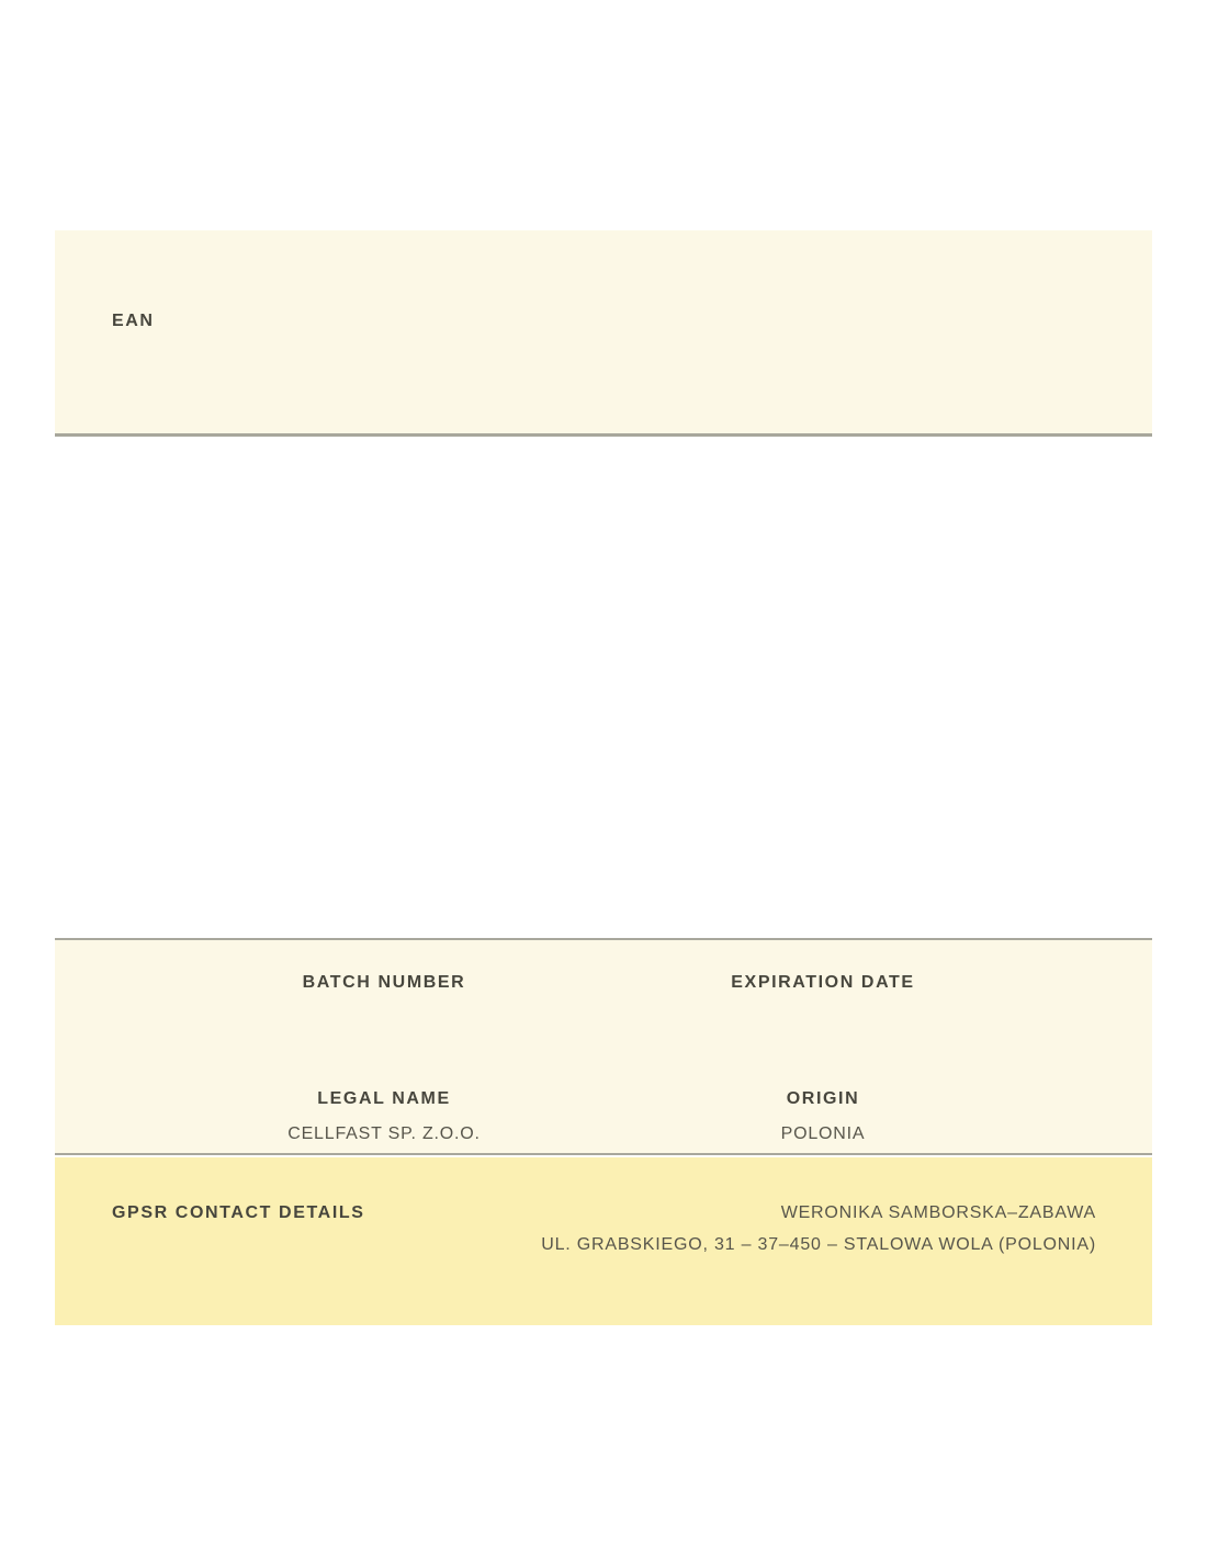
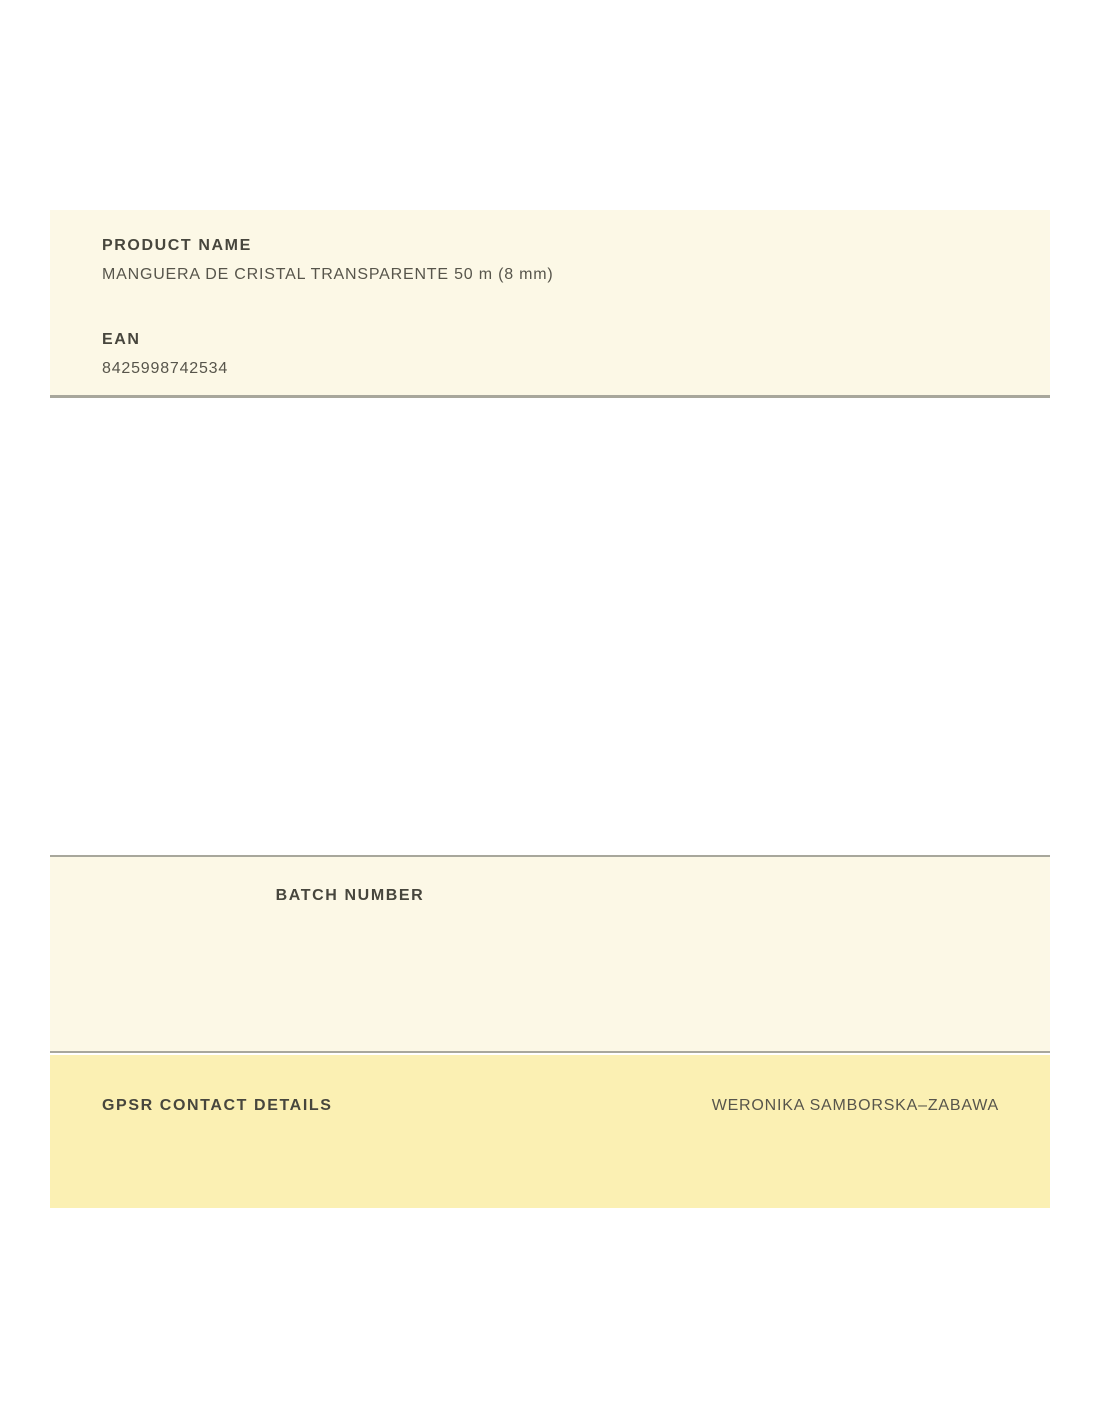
+ PRODUCT NAME
+ MANGUERA DE CRISTAL TRANSPARENTE 50 m (8 mm)
  EAN
+ 8425998742534
  BATCH NUMBER
- EXPIRATION DATE
- LEGAL NAME
- ORIGIN
- CELLFAST SP. Z.O.O.
- POLONIA
  GPSR CONTACT DETAILS
  WERONIKA SAMBORSKA–ZABAWA
- UL. GRABSKIEGO, 31 – 37–450 – STALOWA WOLA (POLONIA)
